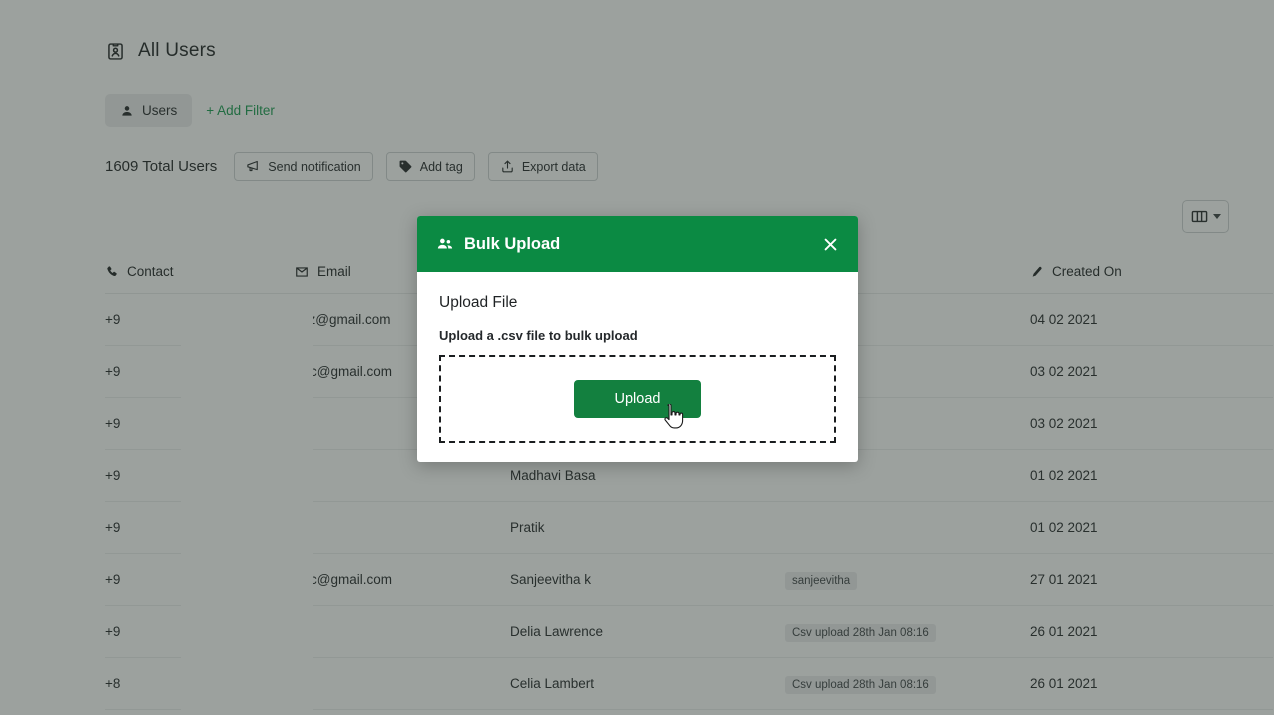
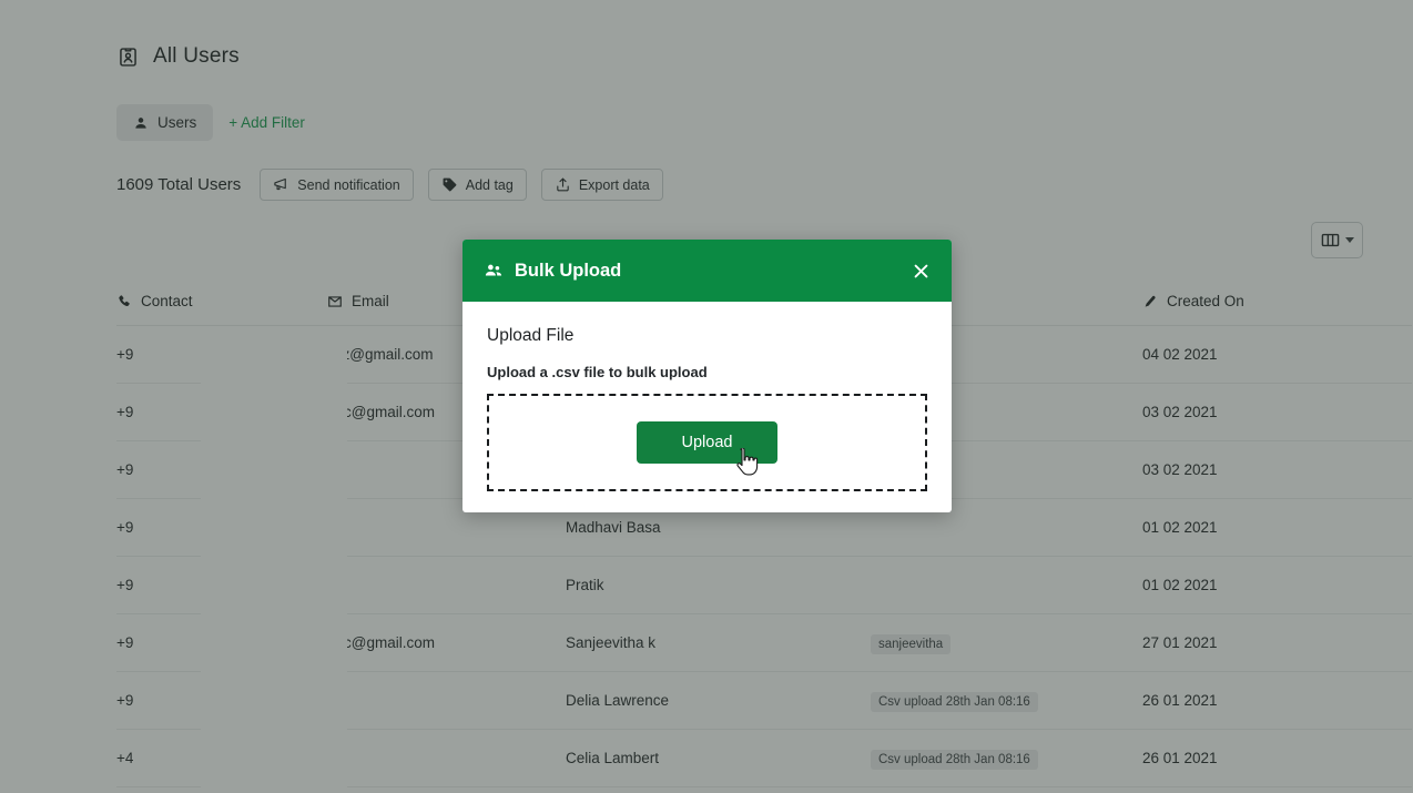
  All Users
  Users
  + Add Filter
  1609 Total Users
  Send notification
  Add tag
  Export data
  Contact	Email			Created On
  +9	@gmail.com			04 02 2021
  +9	c@gmail.com			03 02 2021
  +9				03 02 2021
  +9		Madhavi Basa		01 02 2021
  +9		Pratik		01 02 2021
  +9	c@gmail.com	Sanjeevitha k	sanjeevitha	27 01 2021
  +9		Delia Lawrence	Csv upload 28th Jan 08:16	26 01 2021
- +8		Celia Lambert	Csv upload 28th Jan 08:16	26 01 2021
+ +4		Celia Lambert	Csv upload 28th Jan 08:16	26 01 2021
  Bulk Upload
  Upload File
  Upload a .csv file to bulk upload
  Upload
